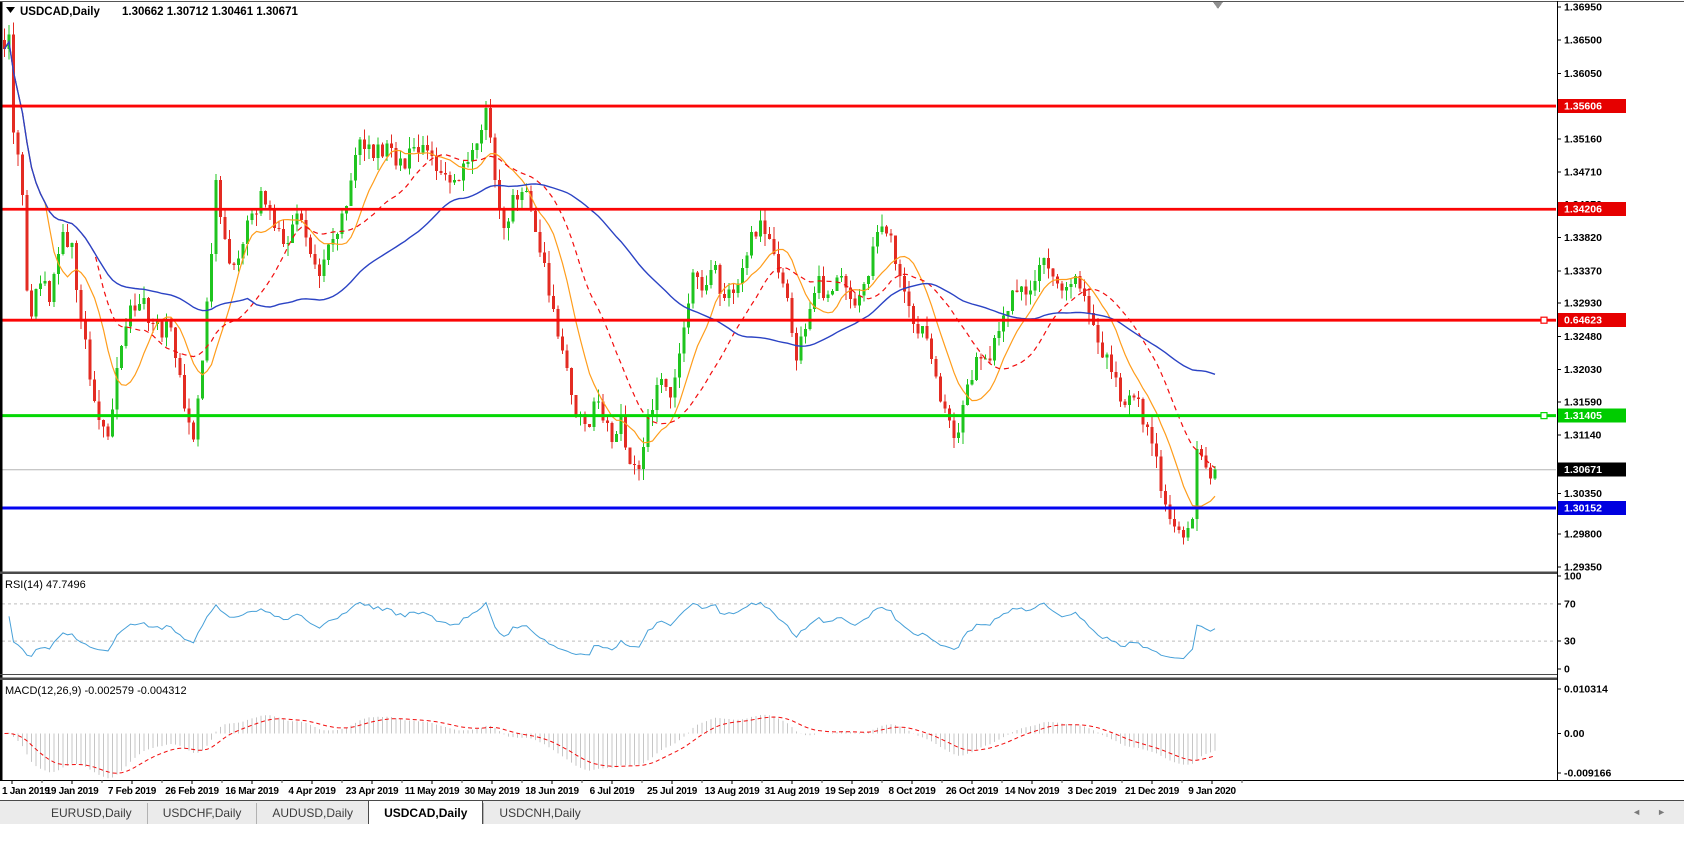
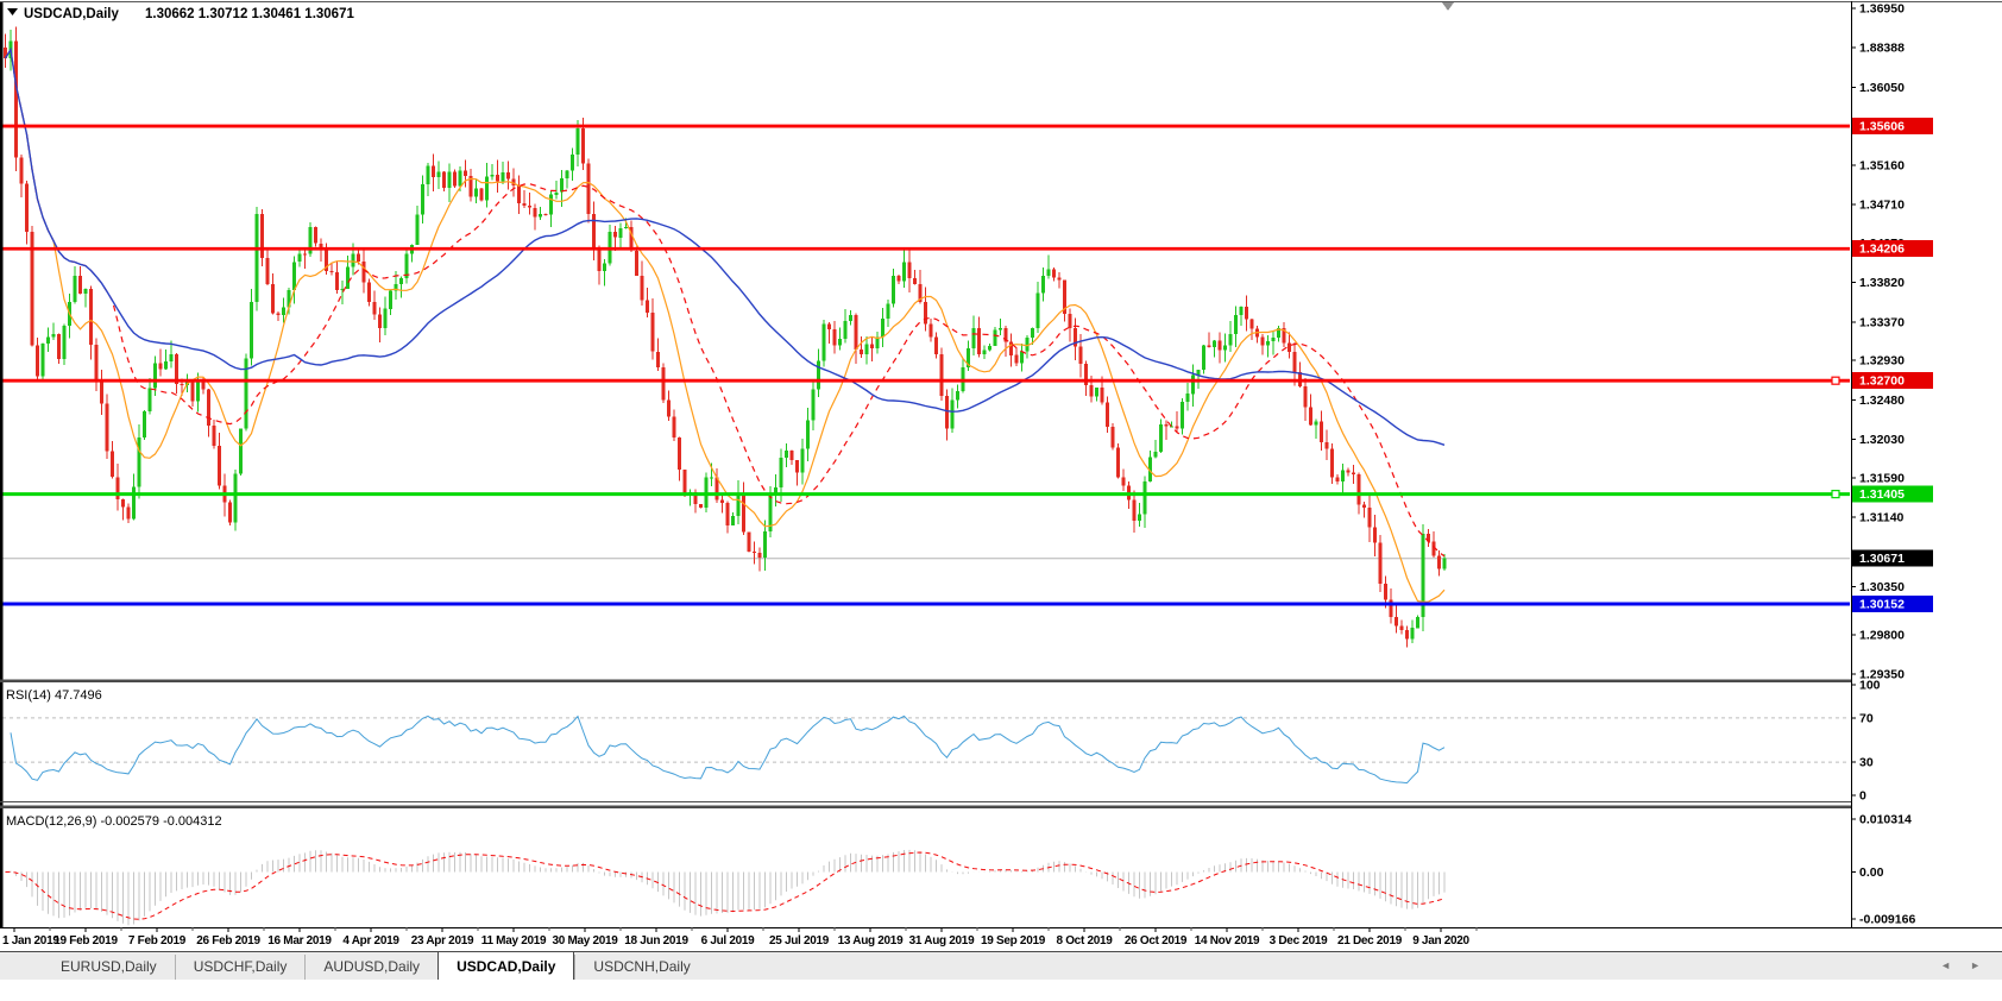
  1.36950
- 1.36500
+ 1.88388
  1.36050
  1.35160
  1.34710
  1.33820
  1.33370
  1.32930
  1.32480
  1.32030
  1.31590
  1.31140
  1.30350
  1.29800
  1.29350
  1.35606
  1.34206
- 0.64623
+ 1.32700
  1.31405
  1.30671
  1.30152
  100
  70
  30
  0
  0.010314
  0.00
  -0.009166
  1 Jan 2019
- 19 Jan 2019
+ 19 Feb 2019
  7 Feb 2019
  26 Feb 2019
  16 Mar 2019
  4 Apr 2019
  23 Apr 2019
  11 May 2019
  30 May 2019
  18 Jun 2019
  6 Jul 2019
  25 Jul 2019
  13 Aug 2019
  31 Aug 2019
  19 Sep 2019
  8 Oct 2019
  26 Oct 2019
  14 Nov 2019
  3 Dec 2019
  21 Dec 2019
  9 Jan 2020
  USDCAD,Daily
  1.30662 1.30712 1.30461 1.30671
  RSI(14) 47.7496
  MACD(12,26,9) -0.002579 -0.004312
  EURUSD,Daily
  USDCHF,Daily
  AUDUSD,Daily
  USDCAD,Daily
  USDCNH,Daily
  ◄
  ►
